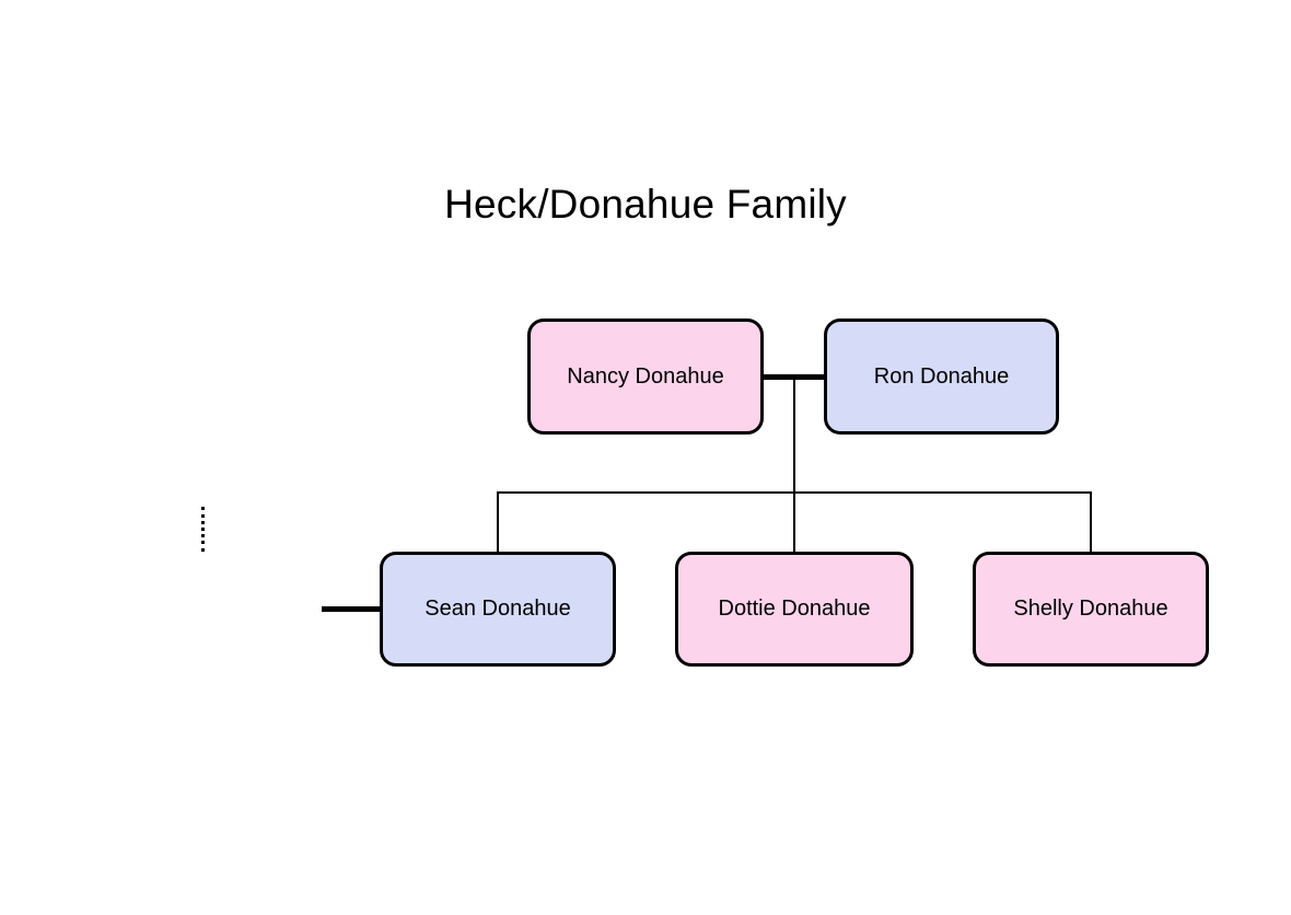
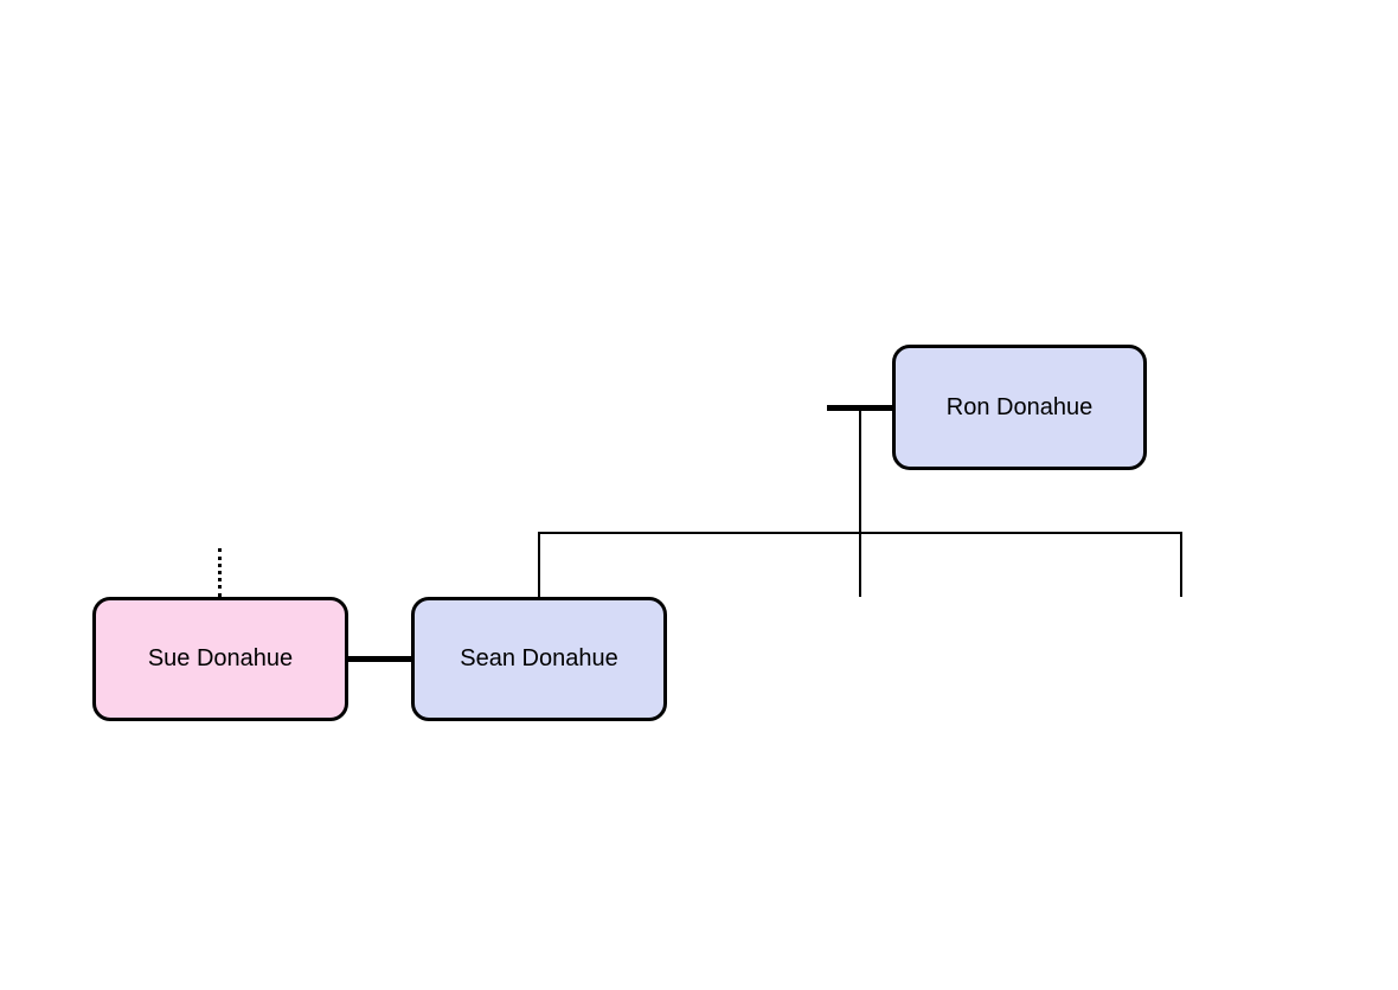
- Heck/Donahue Family
- Nancy Donahue
  Ron Donahue
+ Sue Donahue
  Sean Donahue
- Dottie Donahue
- Shelly Donahue
